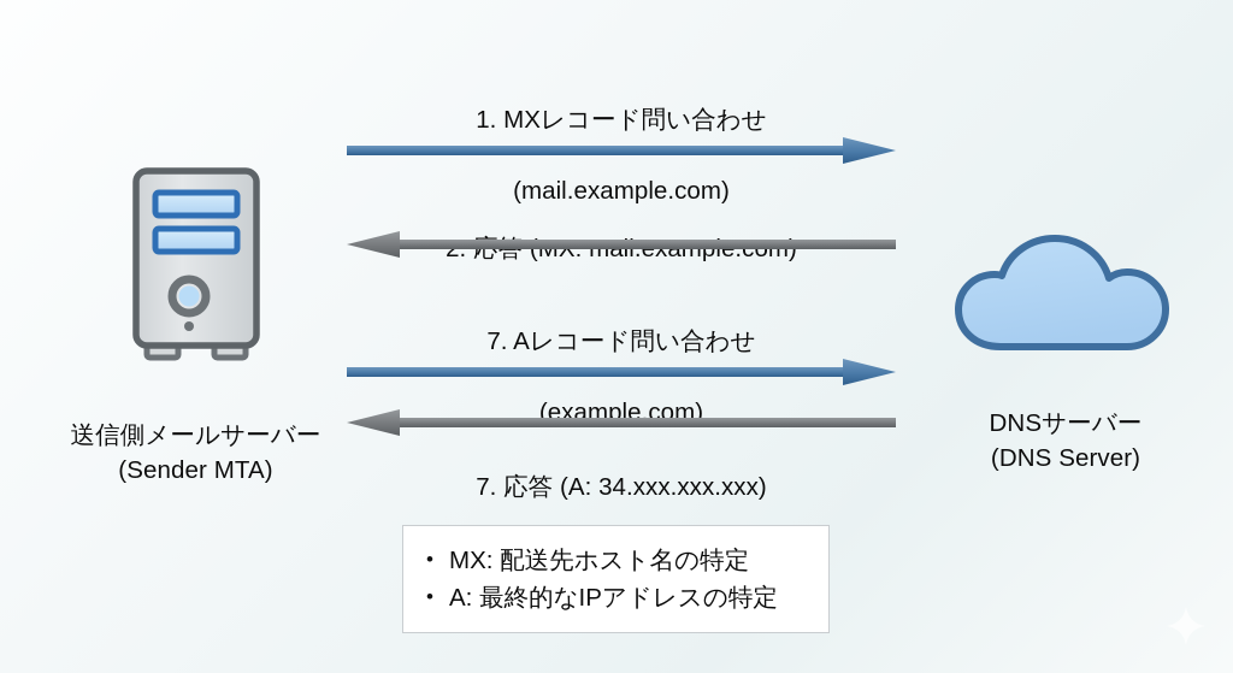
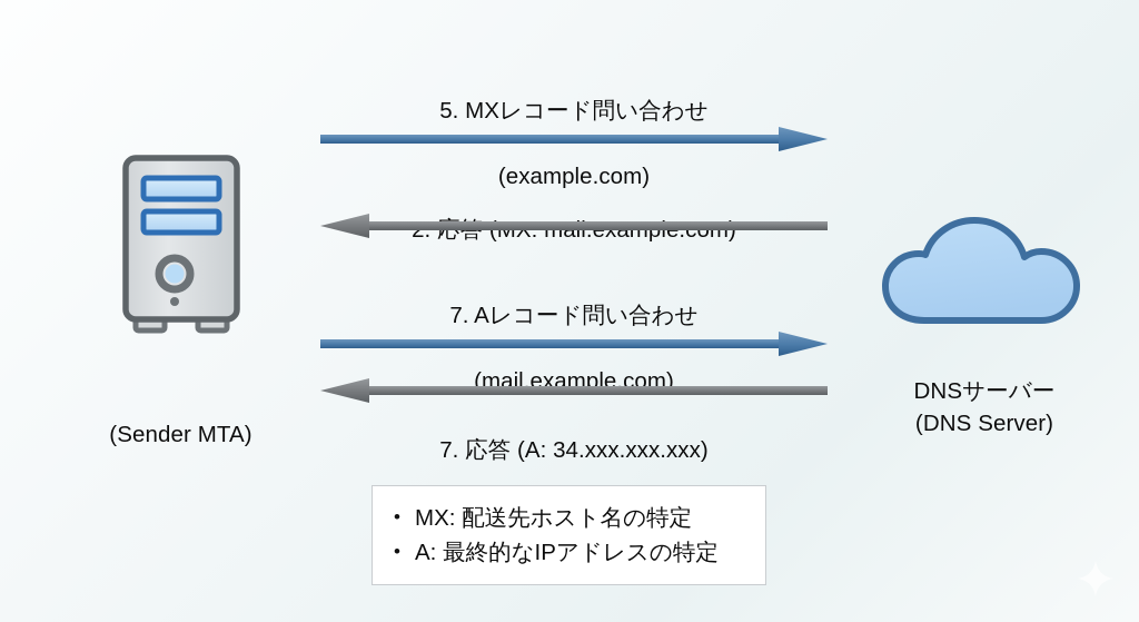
- 送信側メールサーバー
  (Sender MTA)
  DNSサーバー
  (DNS Server)
- 1. MXレコード問い合わせ
+ 5. MXレコード問い合わせ
- (mail.example.com)
+ (example.com)
  7. Aレコード問い合わせ
- (example.com)
+ (mail.example.com)
  7. 応答 (A: 34.xxx.xxx.xxx)
  •
  MX: 配送先ホスト名の特定
  •
  A: 最終的なIPアドレスの特定
